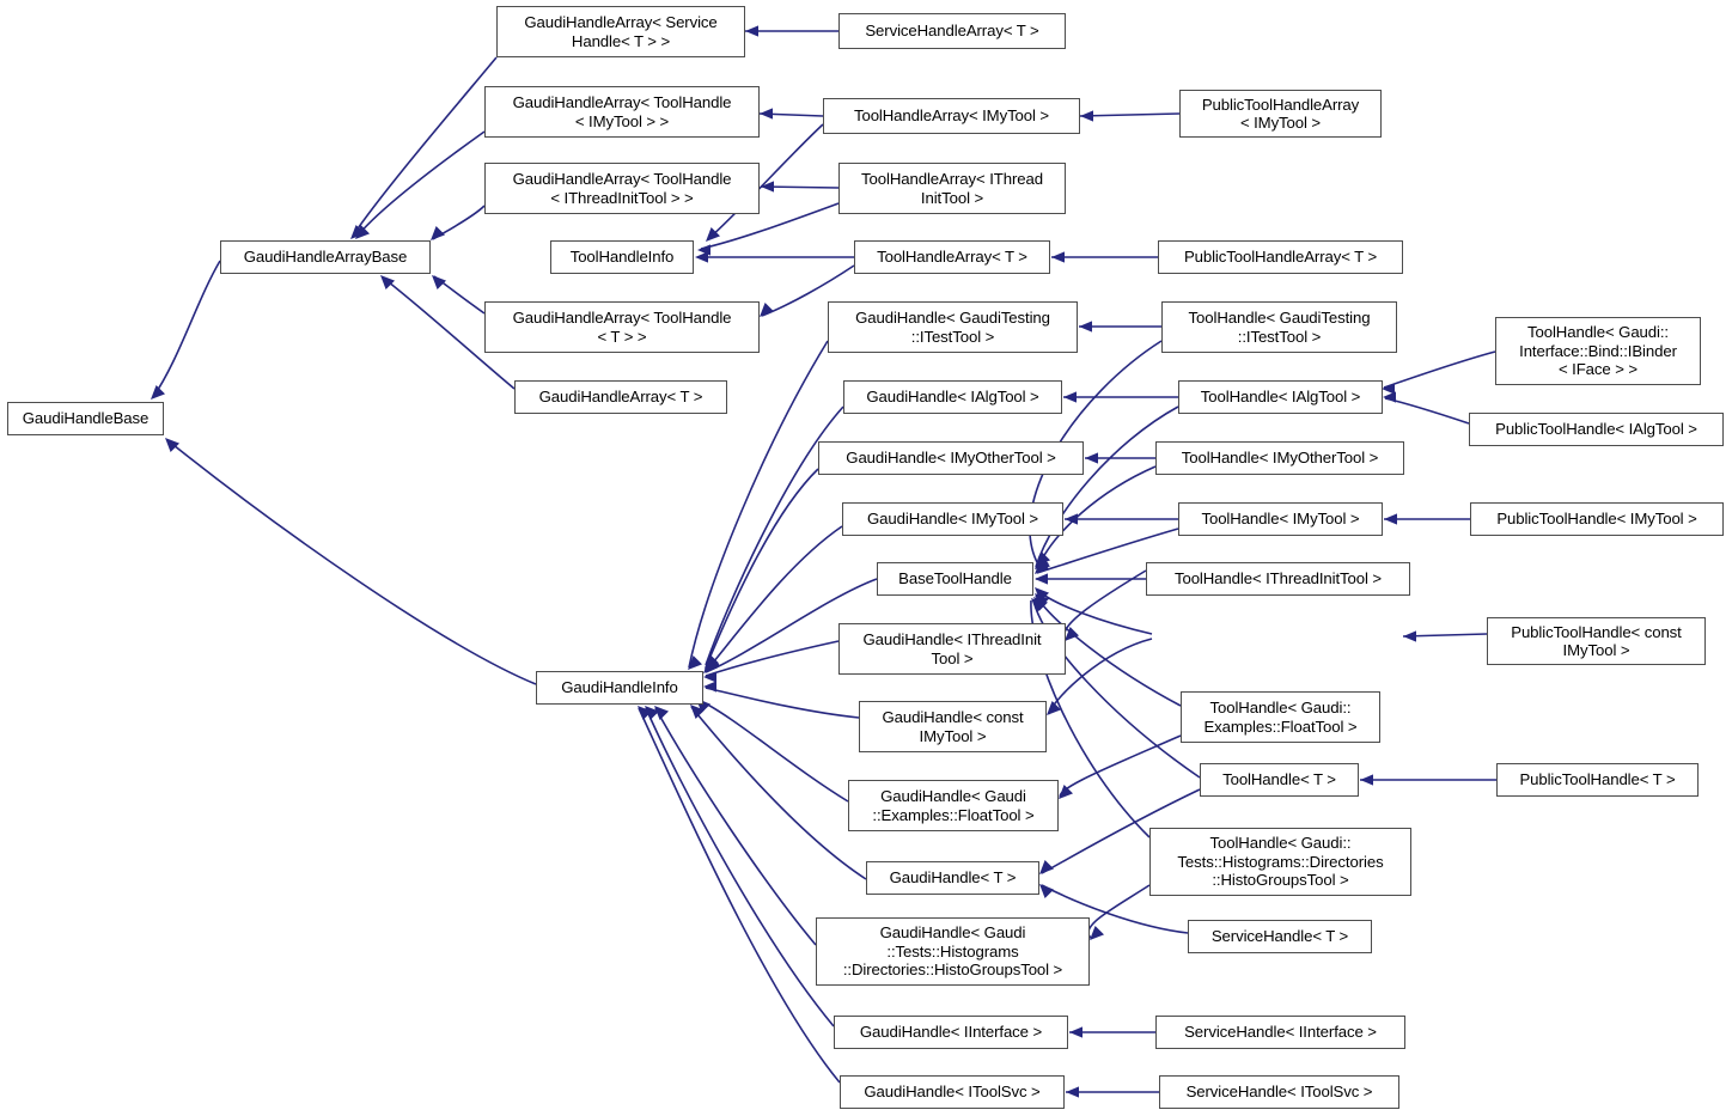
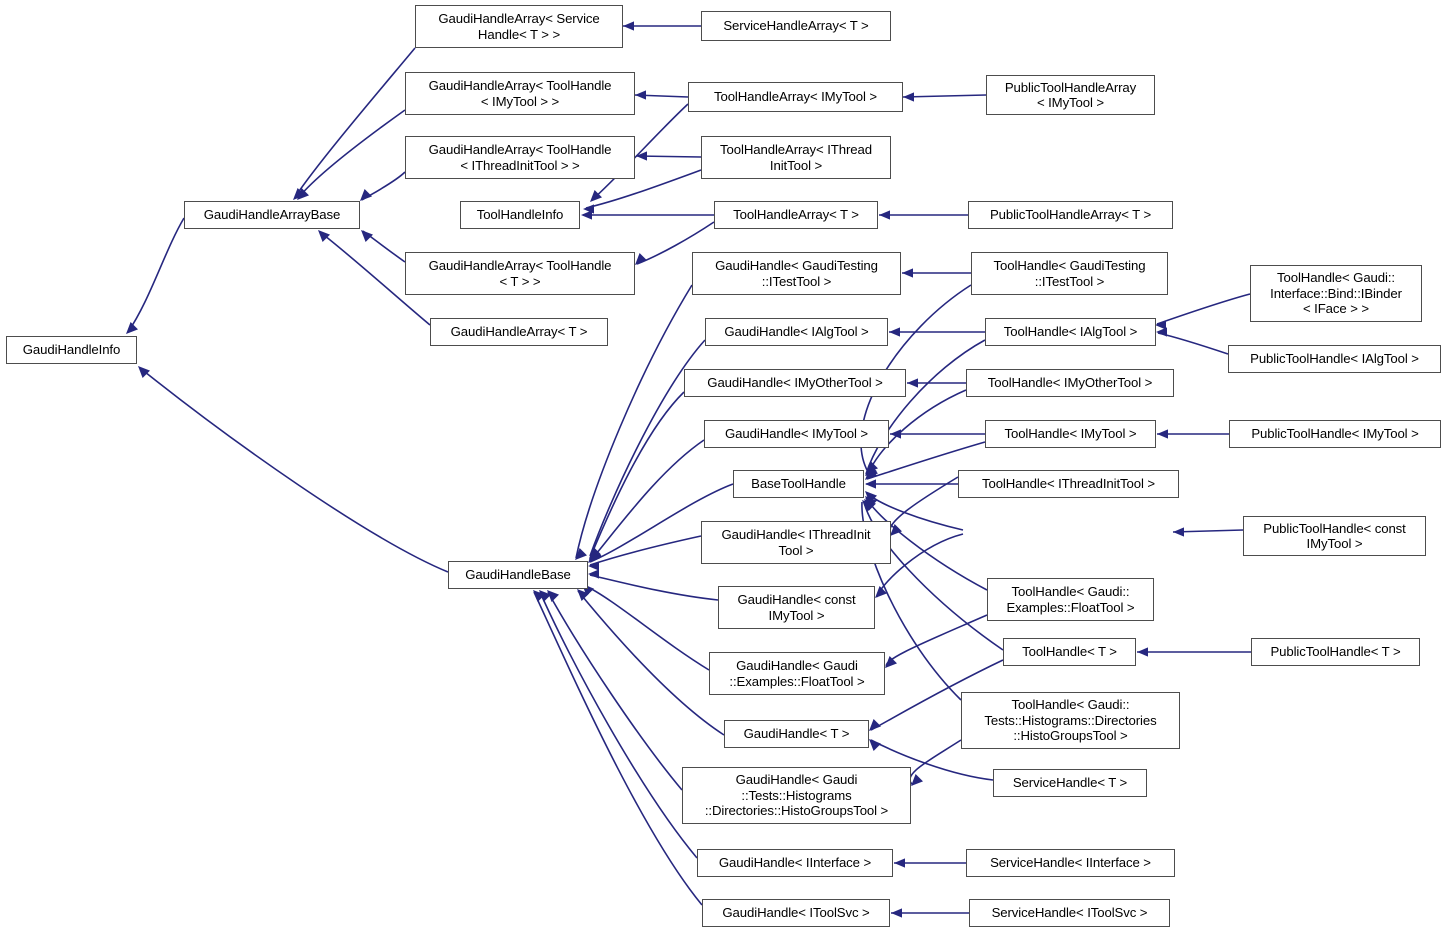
  GaudiHandleArray< Service
  Handle< T > >
  ServiceHandleArray< T >
  GaudiHandleArray< ToolHandle
  < IMyTool > >
  ToolHandleArray< IMyTool >
  PublicToolHandleArray
  < IMyTool >
  GaudiHandleArray< ToolHandle
  < IThreadInitTool > >
  ToolHandleArray< IThread
  InitTool >
  GaudiHandleArrayBase
  ToolHandleInfo
  ToolHandleArray< T >
  PublicToolHandleArray< T >
  GaudiHandleArray< ToolHandle
  < T > >
  GaudiHandle< GaudiTesting
  ::ITestTool >
  ToolHandle< GaudiTesting
  ::ITestTool >
  ToolHandle< Gaudi::
  Interface::Bind::IBinder
  < IFace > >
  GaudiHandleArray< T >
  GaudiHandle< IAlgTool >
  ToolHandle< IAlgTool >
- GaudiHandleBase
+ GaudiHandleInfo
  PublicToolHandle< IAlgTool >
  GaudiHandle< IMyOtherTool >
  ToolHandle< IMyOtherTool >
  GaudiHandle< IMyTool >
  ToolHandle< IMyTool >
  PublicToolHandle< IMyTool >
  BaseToolHandle
  ToolHandle< IThreadInitTool >
  GaudiHandle< IThreadInit
  Tool >
  PublicToolHandle< const
  IMyTool >
- GaudiHandleInfo
+ GaudiHandleBase
  GaudiHandle< const
  IMyTool >
  ToolHandle< Gaudi::
  Examples::FloatTool >
  GaudiHandle< Gaudi
  ::Examples::FloatTool >
  ToolHandle< T >
  PublicToolHandle< T >
  GaudiHandle< T >
  ToolHandle< Gaudi::
  Tests::Histograms::Directories
  ::HistoGroupsTool >
  GaudiHandle< Gaudi
  ::Tests::Histograms
  ::Directories::HistoGroupsTool >
  ServiceHandle< T >
  GaudiHandle< IInterface >
  ServiceHandle< IInterface >
  GaudiHandle< IToolSvc >
  ServiceHandle< IToolSvc >
